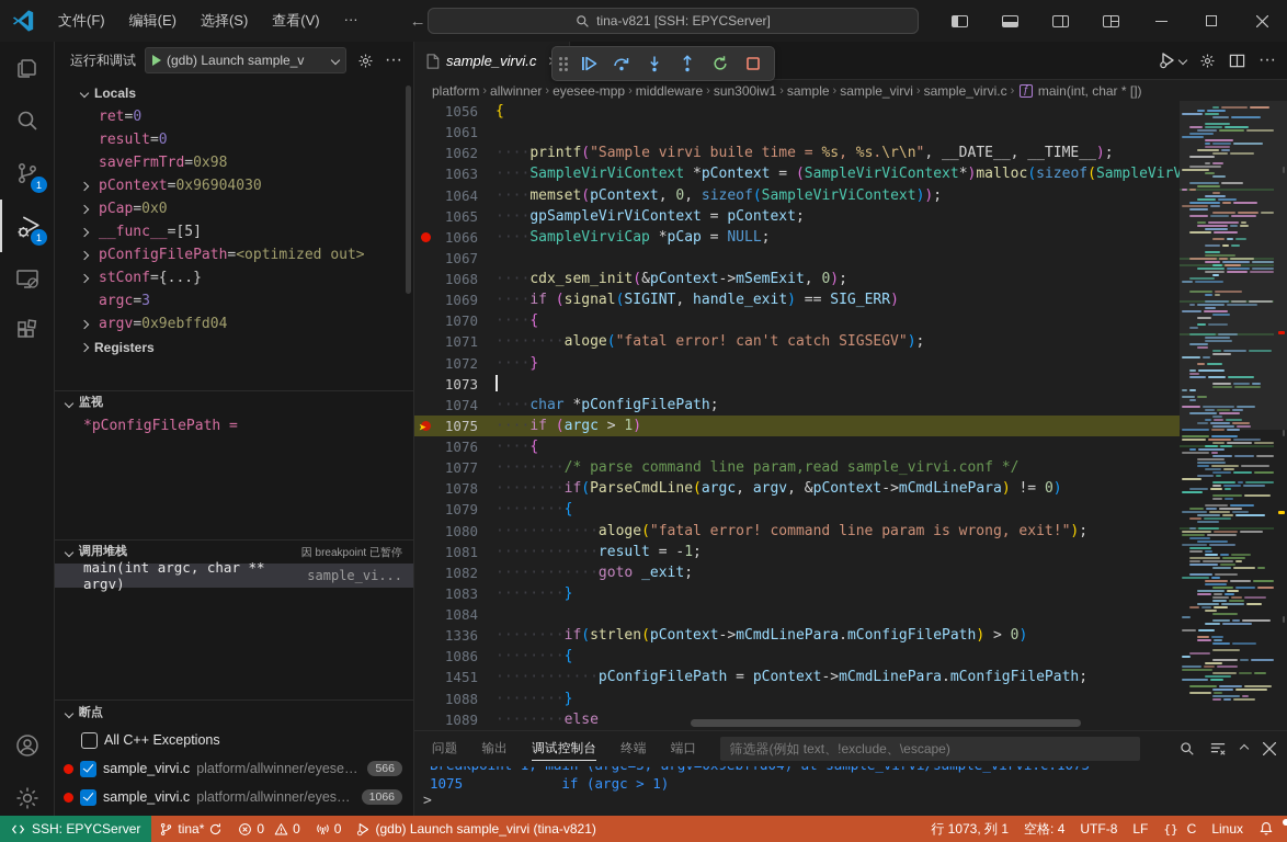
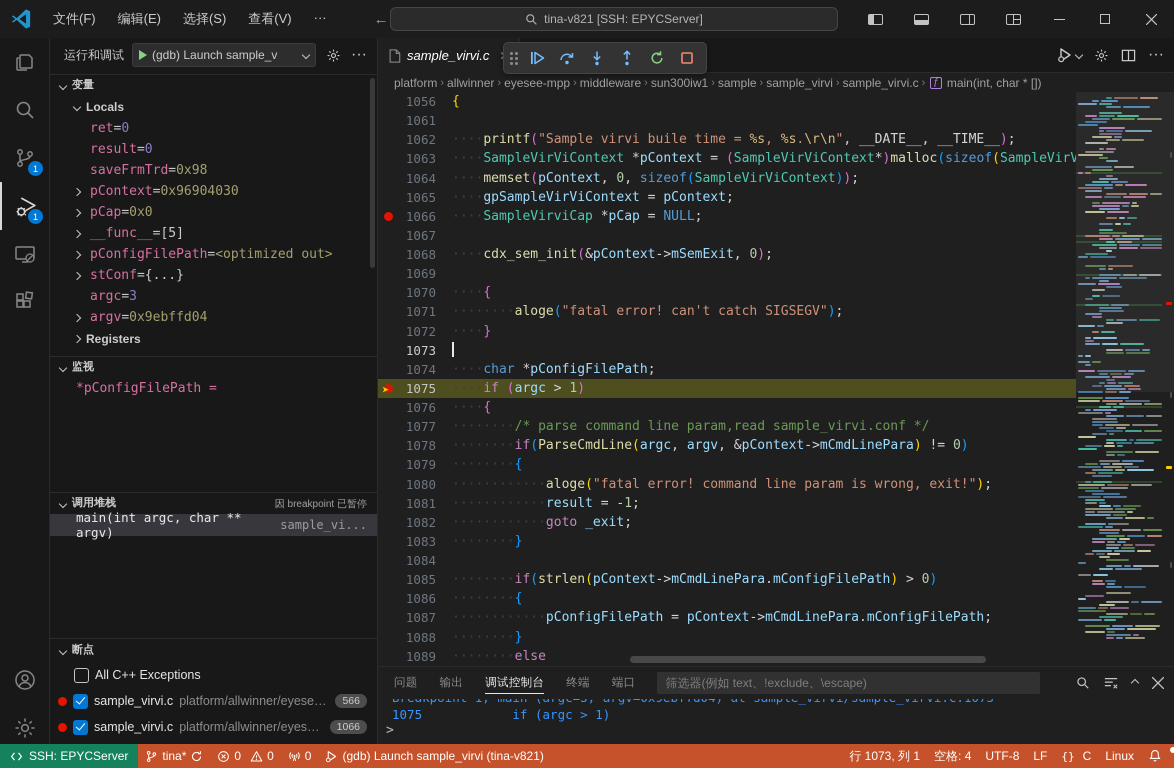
  文件(F)
  编辑(E)
  选择(S)
  查看(V)
  ···
  ←
  tina-v821 [SSH: EPYCServer]
  1
  1
  运行和调试
  (gdb) Launch sample_v
  ···
+ 变量
  Locals
  ret
  =
  0
  result
  =
  0
  saveFrmTrd
  =
  0x98
  pContext
  =
  0x96904030
  pCap
  =
  0x0
  __func__
  =
  [5]
  pConfigFilePath
  =
  <optimized out>
  stConf
  =
  {...}
  argc
  =
  3
  argv
  =
  0x9ebffd04
  Registers
  监视
  *pConfigFilePath =
  调用堆栈
  因 breakpoint 已暂停
  main(int argc, char ** argv)
  sample_vi...
  断点
  All C++ Exceptions
  sample_virvi.c
  platform/allwinner/eyesee..
  566
  sample_virvi.c
  platform/allwinner/eyese...
  1066
  sample_virvi.c
  ···
  platform
  ›
  allwinner
  ›
  eyesee-mpp
  ›
  middleware
  ›
  sun300iw1
  ›
  sample
  ›
  sample_virvi
  ›
  sample_virvi.c
  ›
  ƒ
  main(int, char * [])
  1056
  {
  1061
  1062
  ····printf("Sample virvi buile time = %s, %s.\r\n", __DATE__, __TIME__);
  1063
  ····SampleVirViContext *pContext = (SampleVirViContext*)malloc(sizeof(SampleVirV
  1064
  ····memset(pContext, 0, sizeof(SampleVirViContext));
  1065
  ····gpSampleVirViContext = pContext;
  1066
  ····SampleVirviCap *pCap = NULL;
  1067
  1068
  ····cdx_sem_init(&pContext->mSemExit, 0);
  1069
- ····if (signal(SIGINT, handle_exit) == SIG_ERR)
  1070
  ····{
  1071
  ········aloge("fatal error! can't catch SIGSEGV");
  1072
  ····}
  1073
  1074
  ····char *pConfigFilePath;
  ➤
  1075
  ····if (argc > 1)
  1076
  ····{
  1077
  ········/* parse command line param,read sample_virvi.conf */
  1078
  ········if(ParseCmdLine(argc, argv, &pContext->mCmdLinePara) != 0)
  1079
  ········{
  1080
  ············aloge("fatal error! command line param is wrong, exit!");
  1081
  ············result = -1;
  1082
  ············goto _exit;
  1083
  ········}
  1084
- 1336
+ 1085
  ········if(strlen(pContext->mCmdLinePara.mConfigFilePath) > 0)
  1086
  ········{
- 1451
+ 1087
  ············pConfigFilePath = pContext->mCmdLinePara.mConfigFilePath;
  1088
  ········}
  1089
  ········else
  问题
  输出
  调试控制台
  终端
  端口
  筛选器(例如 text、!exclude、\escape)
  1075 if (argc > 1)
  >
  SSH: EPYCServer
  tina*
  0
  0
  0
  (gdb) Launch sample_virvi (tina-v821)
  行 1073, 列 1
  空格: 4
  UTF-8
  LF
  {}
  C
  Linux
